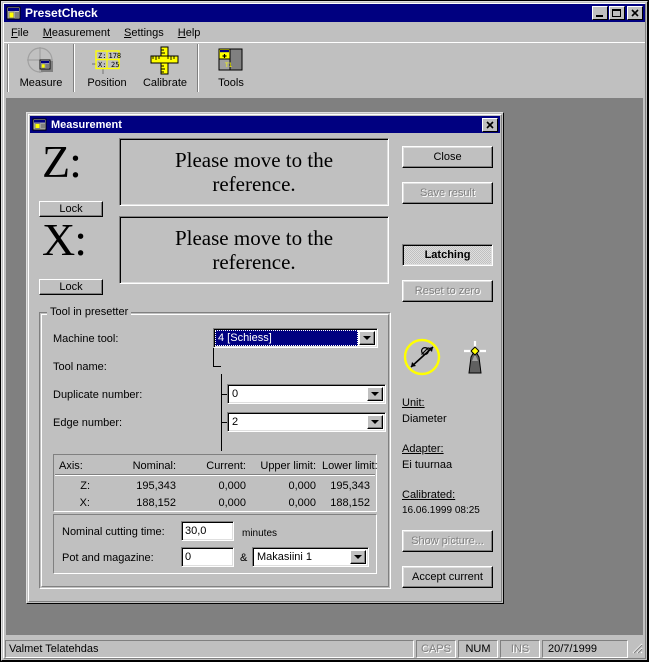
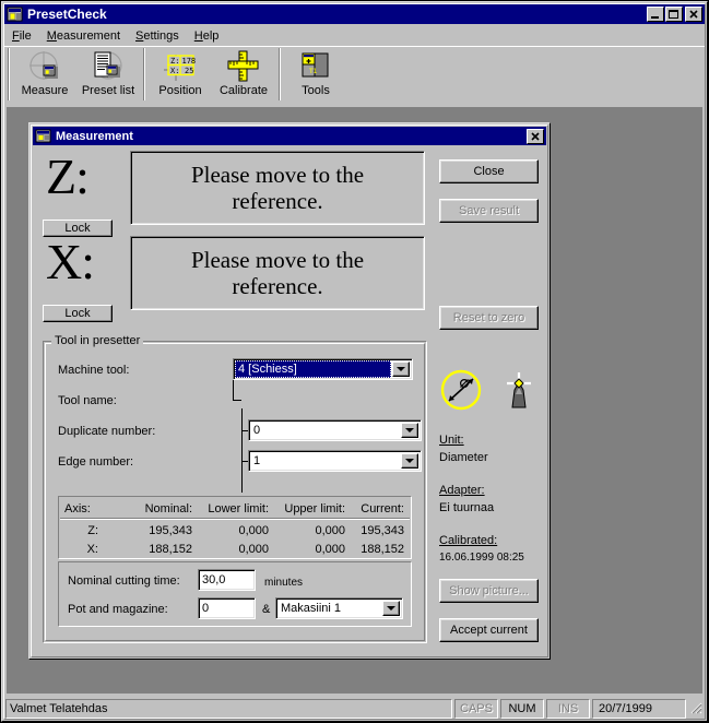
  PresetCheck
  File
  Measurement
  Settings
  Help
  Measure
+ Preset list
  Z:
  178
  X:
  25
  Position
  Calibrate
  Tools
  Measurement
  Z:
  Lock
  Please move to the
  reference.
  X:
  Lock
  Please move to the
  reference.
  Close
  Save result
- Latching
  Reset to zero
  Tool in presetter
  Machine tool:
  Tool name:
  Duplicate number:
  Edge number:
  4 [Schiess]
  0
- 2
+ 1
  Axis:
  Nominal:
- Current:
+ Lower limit:
  Upper limit:
- Lower limit:
+ Current:
  Z:
  195,343
  0,000
  0,000
  195,343
  X:
  188,152
  0,000
  0,000
  188,152
  Nominal cutting time:
  30,0
  minutes
  Pot and magazine:
  0
  &
  Makasiini 1
  Unit:
  Diameter
  Adapter:
  Ei tuurnaa
  Calibrated:
  16.06.1999 08:25
  Show picture...
  Accept current
  Valmet Telatehdas
  CAPS
  NUM
  INS
  20/7/1999
